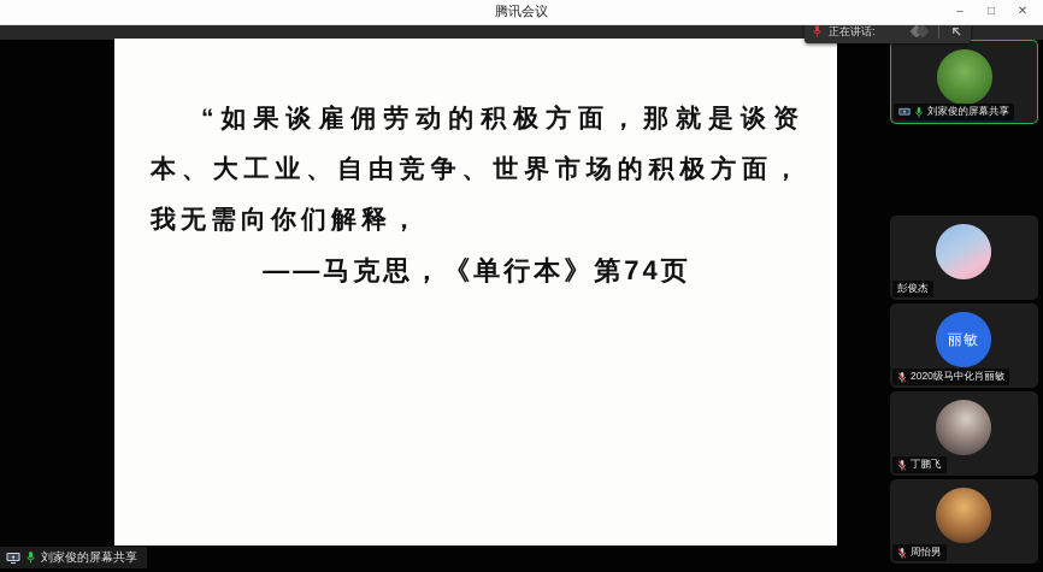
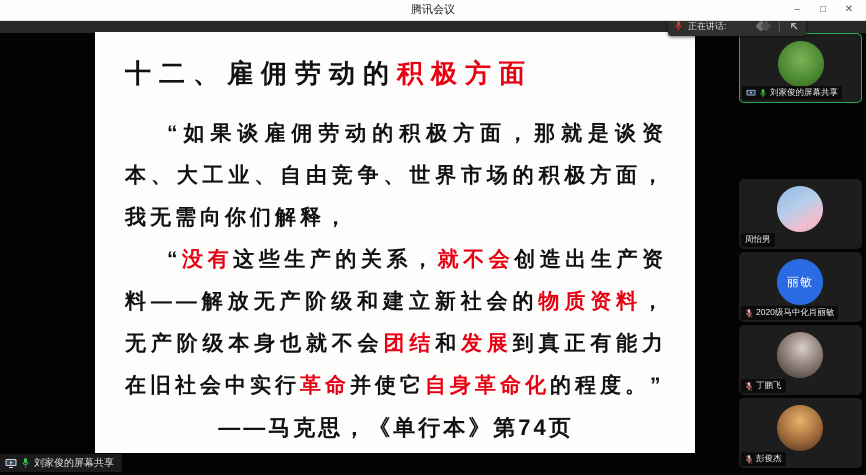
  腾讯会议
  –
  □
  ✕
+ 十二、雇佣劳动的积极方面
  “如果谈雇佣劳动的积极方面，那就是谈资本、大工业、自由竞争、世界市场的积极方面，我无需向你们解释，
+ “没有这些生产的关系，就不会创造出生产资料——解放无产阶级和建立新社会的物质资料，无产阶级本身也就不会团结和发展到真正有能力在旧社会中实行革命并使它自身革命化的程度。”
  ——马克思，《单行本》第74页
  正在讲话:
  刘家俊的屏幕共享
  刘家俊的屏幕共享
- 彭俊杰
+ 周怡男
  丽敏
  2020级马中化肖丽敏
  丁鹏飞
- 周怡男
+ 彭俊杰
